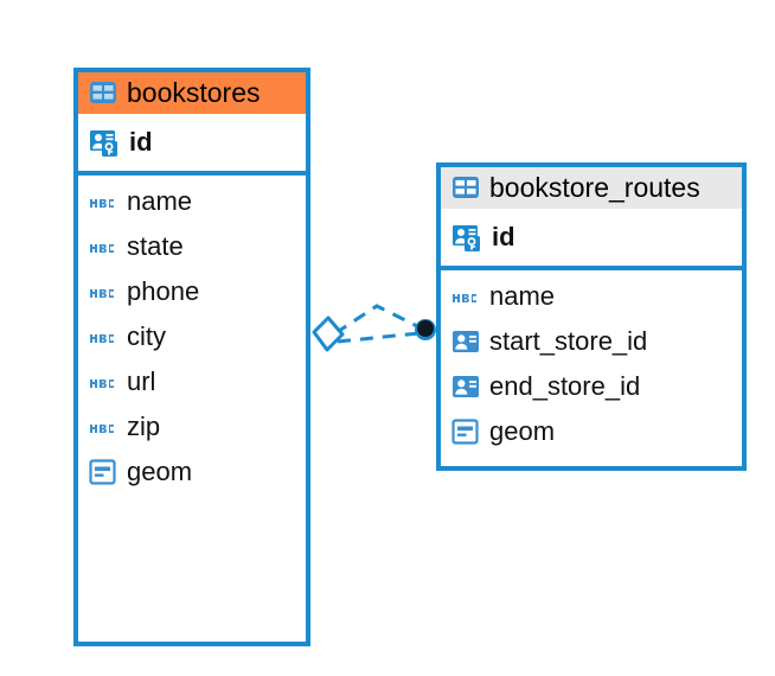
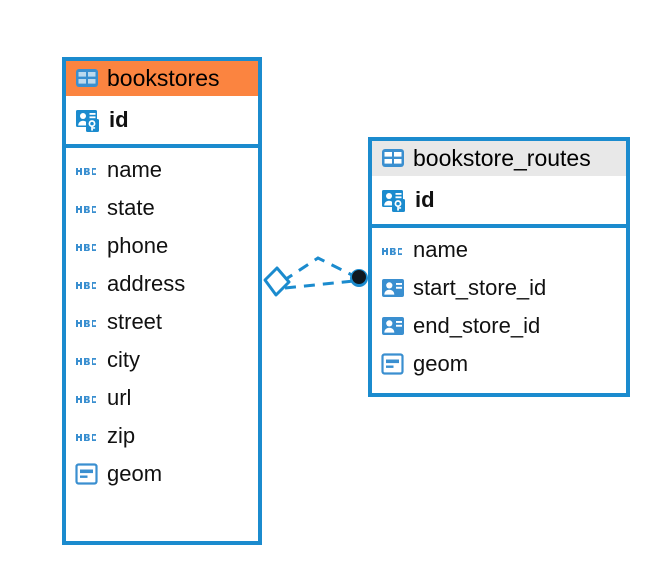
  bookstores
  id
  name
  state
  phone
+ address
+ street
  city
  url
  zip
  geom
  bookstore_routes
  id
  name
  start_store_id
  end_store_id
  geom
